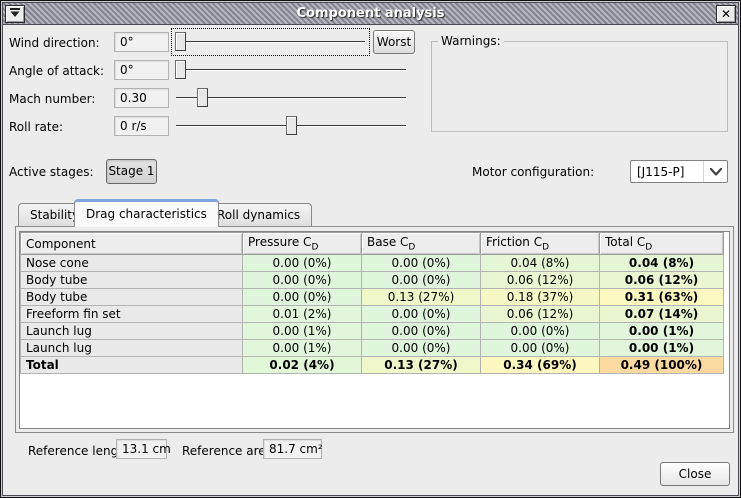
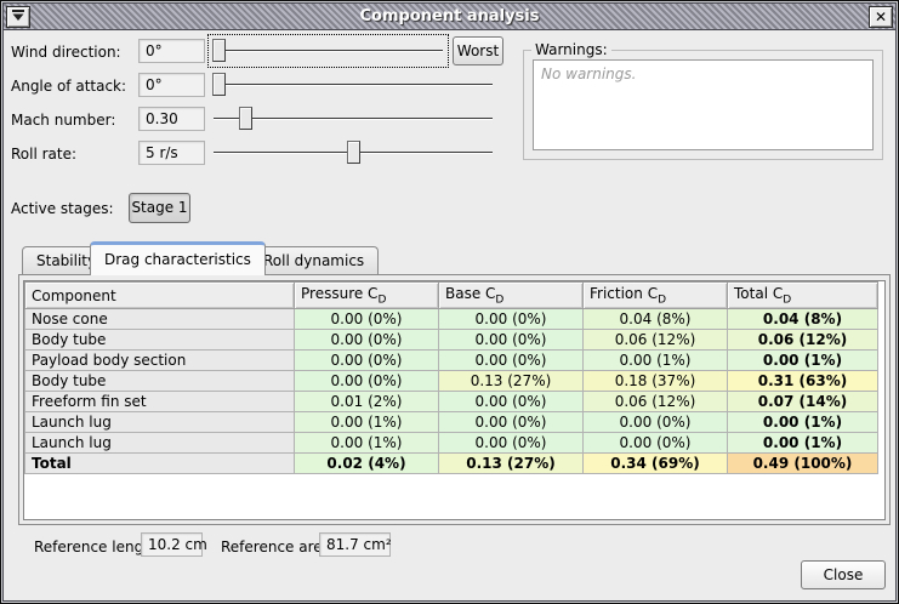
  Component analysis
  ✕
  Wind direction:
  0°
  Worst
  Angle of attack:
  0°
  Mach number:
  0.30
  Roll rate:
- 0 r/s
+ 5 r/s
  Warnings:
+ No warnings.
  Active stages:
  Stage 1
- Motor configuration:
- [J115-P]
  Stabilit
  Drag characteristics
  Roll dynamics
  Component	Pressure CD	Base CD	Friction CD	Total CD
  Nose cone	0.00 (0%)	0.00 (0%)	0.04 (8%)	0.04 (8%)
  Body tube	0.00 (0%)	0.00 (0%)	0.06 (12%)	0.06 (12%)
+ Payload body section	0.00 (0%)	0.00 (0%)	0.00 (1%)	0.00 (1%)
  Body tube	0.00 (0%)	0.13 (27%)	0.18 (37%)	0.31 (63%)
  Freeform fin set	0.01 (2%)	0.00 (0%)	0.06 (12%)	0.07 (14%)
  Launch lug	0.00 (1%)	0.00 (0%)	0.00 (0%)	0.00 (1%)
  Launch lug	0.00 (1%)	0.00 (0%)	0.00 (0%)	0.00 (1%)
  Total	0.02 (4%)	0.13 (27%)	0.34 (69%)	0.49 (100%)
  Reference leng
- 13.1 cm
+ 10.2 cm
  Reference are
  81.7 cm²
  Close
